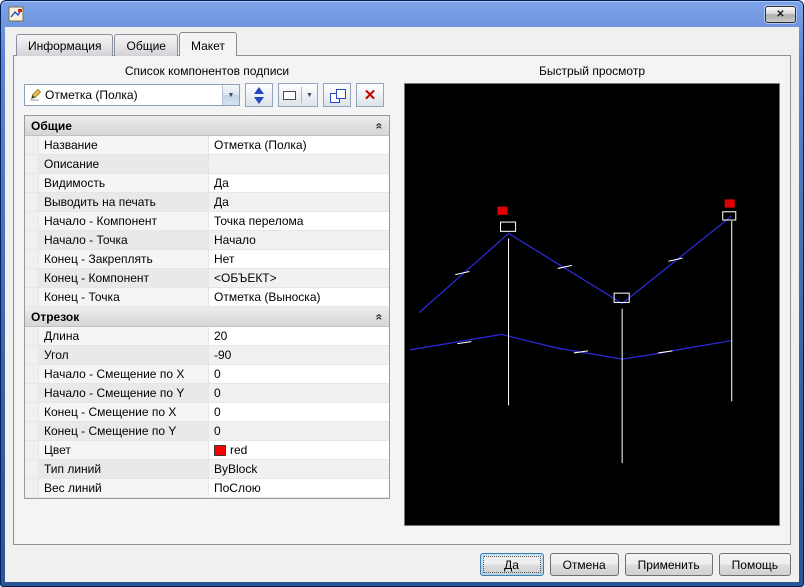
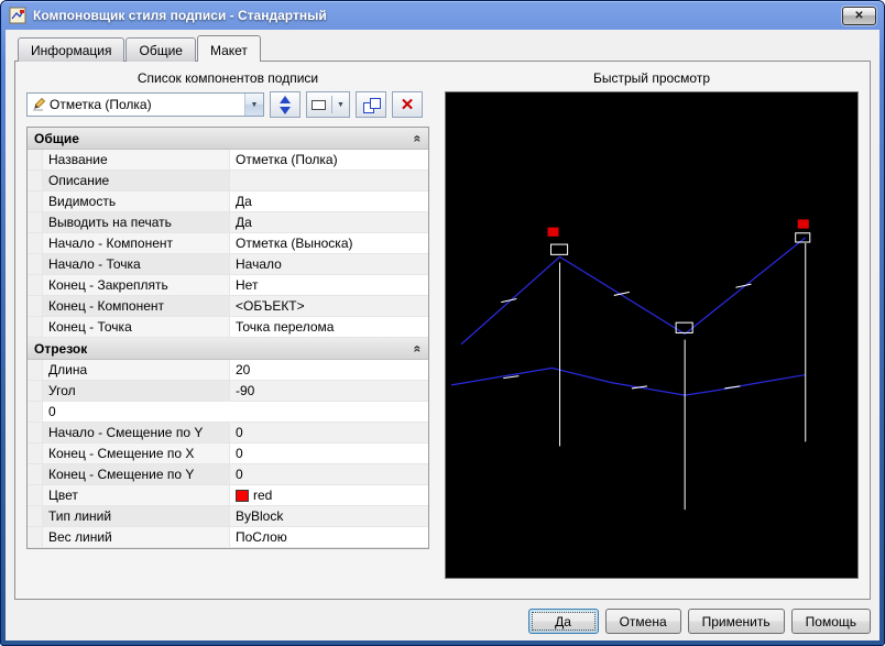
+ Компоновщик стиля подписи - Стандартный
  ✕
  Информация
  Общие
  Макет
  Список компонентов подписи
  Отметка (Полка)
  ✕
  Общие
  Название
  Отметка (Полка)
  Описание
  Видимость
  Да
  Выводить на печать
  Да
  Начало - Компонент
- Точка перелома
+ Отметка (Выноска)
  Начало - Точка
  Начало
  Конец - Закреплять
  Нет
  Конец - Компонент
  <ОБЪЕКТ>
  Конец - Точка
- Отметка (Выноска)
+ Точка перелома
  Отрезок
  Длина
  20
  Угол
  -90
- Начало - Смещение по X
  0
  Начало - Смещение по Y
  0
  Конец - Смещение по X
  0
  Конец - Смещение по Y
  0
  Цвет
  red
  Тип линий
  ByBlock
  Вес линий
  ПоСлою
  Быстрый просмотр
  Да
  Отмена
  Применить
  Помощь
